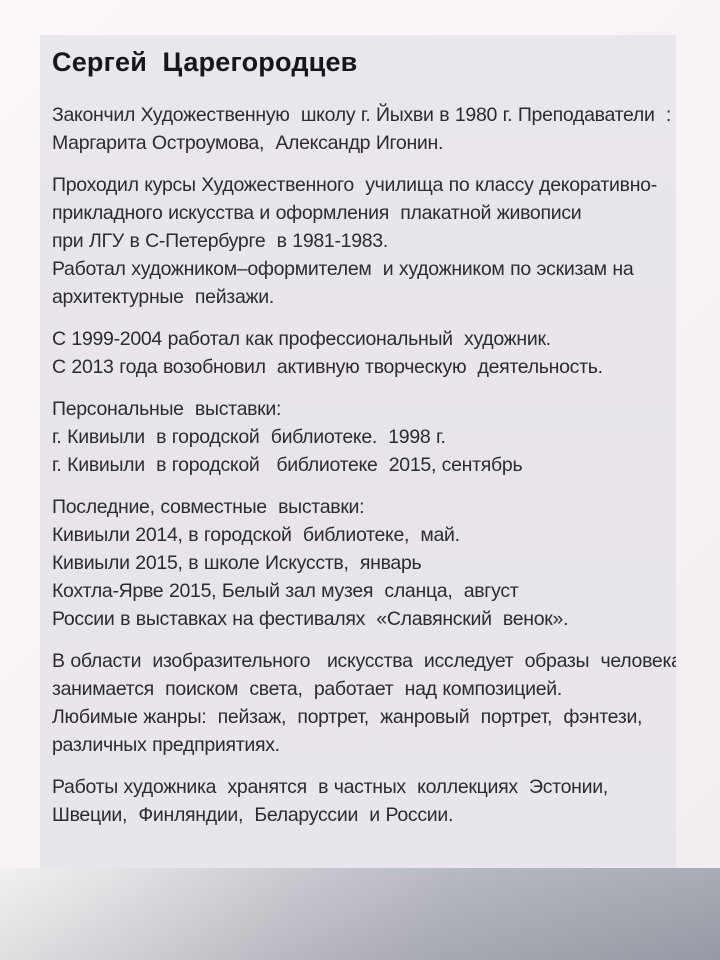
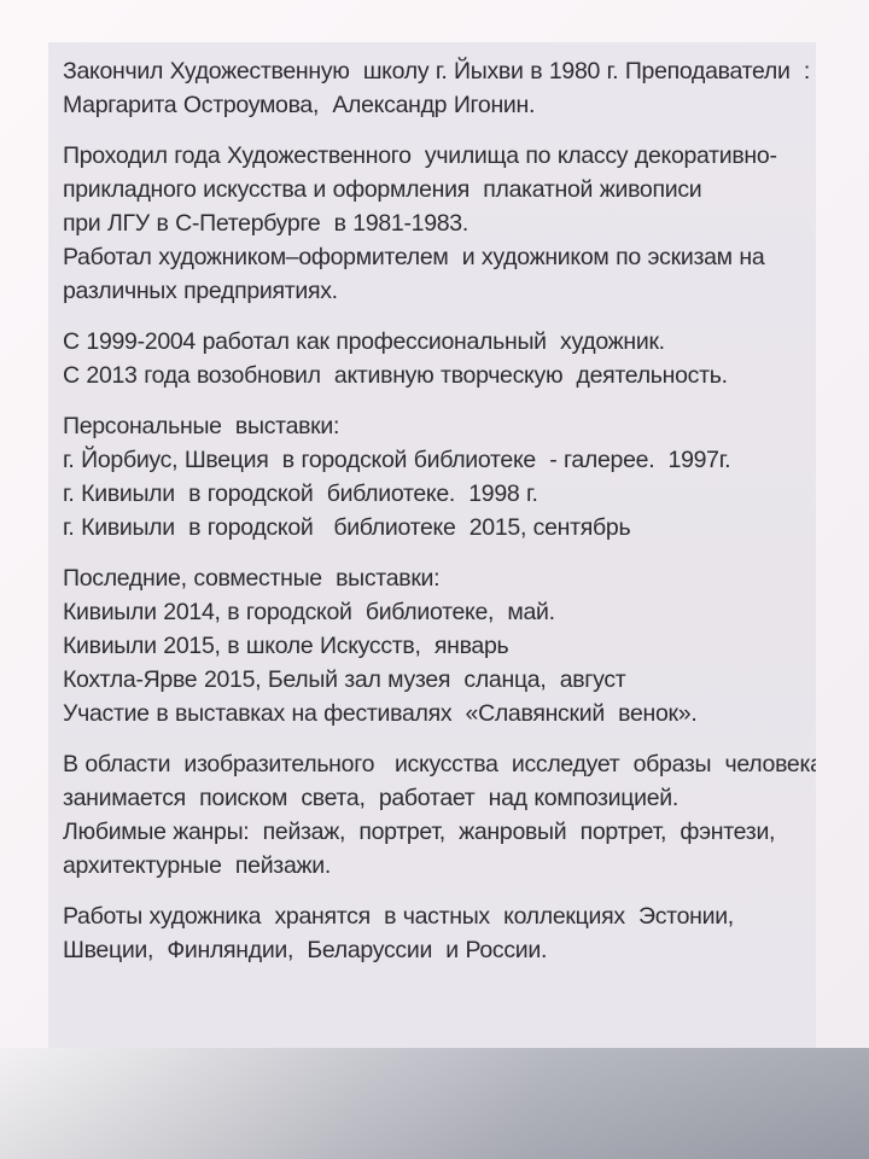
- Сергей Царегородцев
  Закончил Художественную школу г. Йыхви в 1980 г. Преподаватели :
  Маргарита Остроумова, Александр Игонин.
- Проходил курсы Художественного училища по классу декоративно-
+ Проходил года Художественного училища по классу декоративно-
  прикладного искусства и оформления плакатной живописи
  при ЛГУ в С-Петербурге в 1981-1983.
  Работал художником–оформителем и художником по эскизам на
- архитектурные пейзажи.
+ различных предприятиях.
  С 1999-2004 работал как профессиональный художник.
  С 2013 года возобновил активную творческую деятельность.
  Персональные выставки:
+ г. Йорбиус, Швеция в городской библиотеке - галерее. 1997г.
  г. Кивиыли в городской библиотеке. 1998 г.
  г. Кивиыли в городской библиотеке 2015, сентябрь
  Последние, совместные выставки:
  Кивиыли 2014, в городской библиотеке, май.
  Кивиыли 2015, в школе Искусств, январь
  Кохтла-Ярве 2015, Белый зал музея сланца, август
- России в выставках на фестивалях «Славянский венок».
+ Участие в выставках на фестивалях «Славянский венок».
  В области изобразительного искусства исследует образы человек
  занимается поиском света, работает над композицией.
  Любимые жанры: пейзаж, портрет, жанровый портрет, фэнтези,
- различных предприятиях.
+ архитектурные пейзажи.
  Работы художника хранятся в частных коллекциях Эстонии,
  Швеции, Финляндии, Беларуссии и России.
